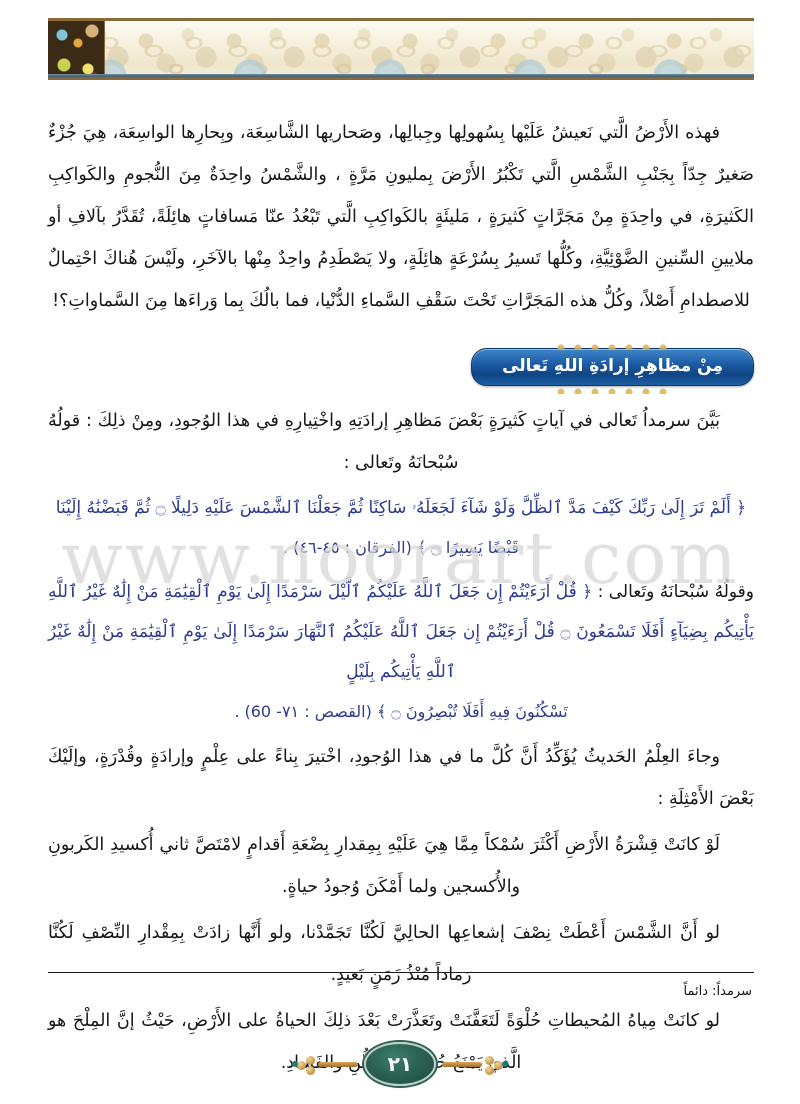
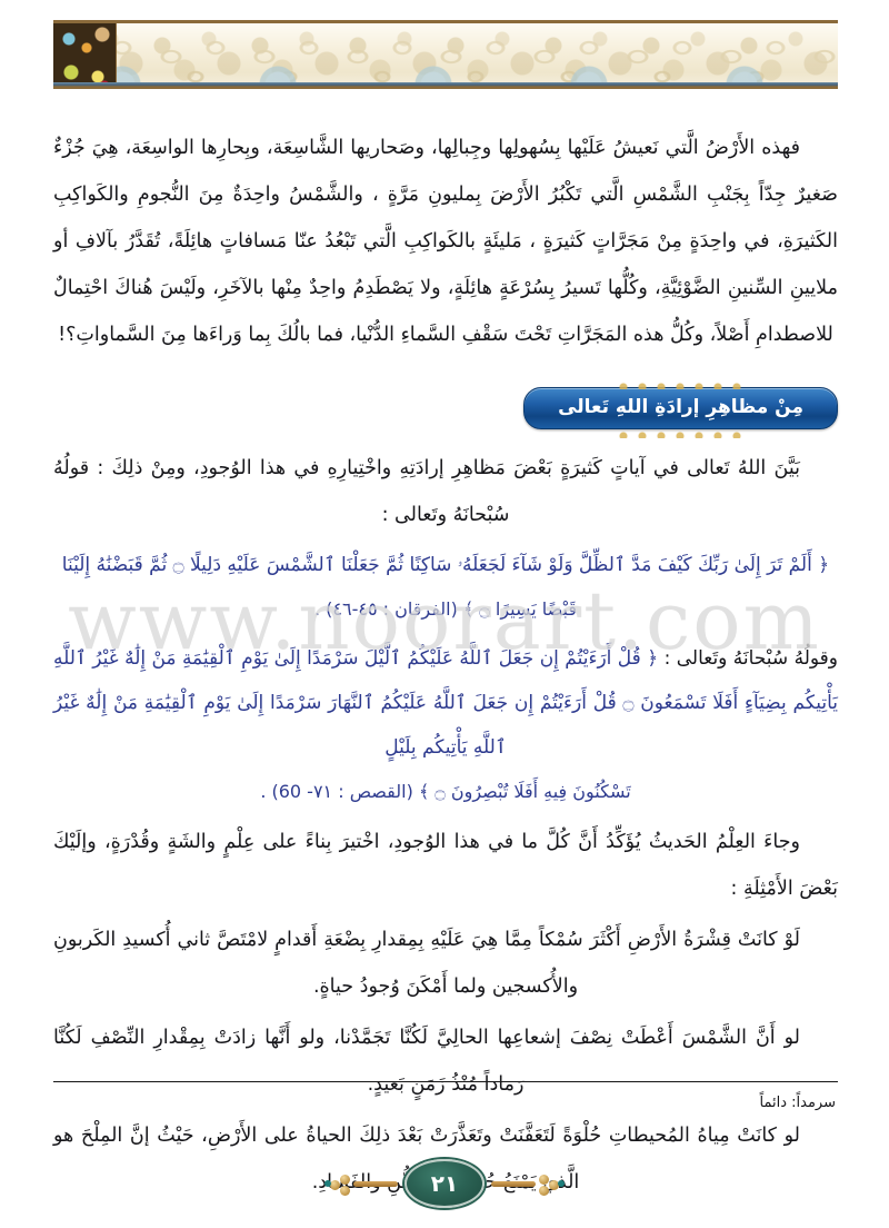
  www.noorart.com
  فهذه الأَرْضُ الَّتي نَعيشُ عَلَيْها بِسُهولِها وجِبالِها، وصَحاريها الشَّاسِعَة، وبِحارِها الواسِعَة، هِيَ جُزْءٌ صَغيرٌ جِدّاً بِجَنْبِ الشَّمْسِ الَّتي تَكْبُرُ الأَرْضَ بِمليونِ مَرَّةٍ ، والشَّمْسُ واحِدَةٌ مِنَ النُّجومِ والكَواكِبِ الكَثيرَةِ، في واحِدَةٍ مِنْ مَجَرَّاتٍ كَثيرَةٍ ، مَليئَةٍ بالكَواكِبِ الَّتي تَبْعُدُ عنّا مَسافاتٍ هائِلَةً، تُقَدَّرُ بآلافِ أو ملايينِ السِّنينِ الضَّوْئِيَّةِ، وكُلُّها تَسيرُ بِسُرْعَةٍ هائِلَةٍ، ولا يَصْطَدِمُ واحِدٌ مِنْها بالآخَرِ، ولَيْسَ هُناكَ احْتِمالٌ للاصطدامِ أَصْلاً، وكُلُّ هذه المَجَرَّاتِ تَحْتَ سَقْفِ السَّماءِ الدُّنْيا، فما بالُكَ بِما وَراءَها مِنَ السَّماواتِ؟!
  مِنْ مظاهِرِ إرادَةِ اللهِ تَعالى
- بَيَّنَ سرمداُ تَعالى في آياتٍ كَثيرَةٍ بَعْضَ مَظاهِرِ إرادَتِهِ واخْتِيارِهِ في هذا الوُجودِ، ومِنْ ذلِكَ : قولُهُ سُبْحانَهُ وتَعالى :
+ بَيَّنَ اللهُ تَعالى في آياتٍ كَثيرَةٍ بَعْضَ مَظاهِرِ إرادَتِهِ واخْتِيارِهِ في هذا الوُجودِ، ومِنْ ذلِكَ : قولُهُ سُبْحانَهُ وتَعالى :
  ﴿ أَلَمْ تَرَ إِلَىٰ رَبِّكَ كَيْفَ مَدَّ ٱلظِّلَّ وَلَوْ شَآءَ لَجَعَلَهُۥ سَاكِنًا ثُمَّ جَعَلْنَا ٱلشَّمْسَ عَلَيْهِ دَلِيلًا ۝ ثُمَّ قَبَضْنَٰهُ إِلَيْنَا
  قَبْضًا يَسِيرًا ۝ ﴾ (الفرقان : ٤٥-٤٦) .
  وقولُهُ سُبْحانَهُ وتَعالى : ﴿ قُلْ أَرَءَيْتُمْ إِن جَعَلَ ٱللَّهُ عَلَيْكُمُ ٱلَّيْلَ سَرْمَدًا إِلَىٰ يَوْمِ ٱلْقِيَٰمَةِ مَنْ إِلَٰهٌ غَيْرُ ٱللَّهِ يَأْتِيكُم بِضِيَآءٍ أَفَلَا تَسْمَعُونَ ۝ قُلْ أَرَءَيْتُمْ إِن جَعَلَ ٱللَّهُ عَلَيْكُمُ ٱلنَّهَارَ سَرْمَدًا إِلَىٰ يَوْمِ ٱلْقِيَٰمَةِ مَنْ إِلَٰهٌ غَيْرُ ٱللَّهِ يَأْتِيكُم بِلَيْلٍ
  تَسْكُنُونَ فِيهِ أَفَلَا تُبْصِرُونَ ۝ ﴾ (القصص : ٧١- 60) .
- وجاءَ العِلْمُ الحَديثُ يُؤَكِّدُ أَنَّ كُلَّ ما في هذا الوُجودِ، اخْتيرَ بِناءً على عِلْمٍ وإرادَةٍ وقُدْرَةٍ، وإلَيْكَ بَعْضَ الأَمْثِلَةِ :
+ وجاءَ العِلْمُ الحَديثُ يُؤَكِّدُ أَنَّ كُلَّ ما في هذا الوُجودِ، اخْتيرَ بِناءً على عِلْمٍ والشَةٍ وقُدْرَةٍ، وإلَيْكَ بَعْضَ الأَمْثِلَةِ :
  لَوْ كانَتْ قِشْرَةُ الأَرْضِ أَكْثَرَ سُمْكاً مِمَّا هِيَ عَلَيْهِ بِمِقدارِ بِضْعَةِ أَقدامٍ لامْتَصَّ ثاني أُكسيدِ الكَربونِ والأُكسجين ولما أَمْكَنَ وُجودُ حياةٍ.
  لو أَنَّ الشَّمْسَ أَعْطَتْ نِصْفَ إشعاعِها الحالِيَّ لَكُنَّا تَجَمَّدْنا، ولو أَنَّها زادَتْ بِمِقْدارِ النِّصْفِ لَكُنَّا رَماداً مُنْذُ زَمَنٍ بَعيدٍ.
  لو كانَتْ مِياهُ المُحيطاتِ حُلْوَةً لَتَعَفَّنَتْ وتَعَذَّرَتْ بَعْدَ ذلِكَ الحياةُ على الأَرْضِ، حَيْثُ إنَّ المِلْحَ هو الَّدِ.
  سرمداً: دائماً
  ٢١
